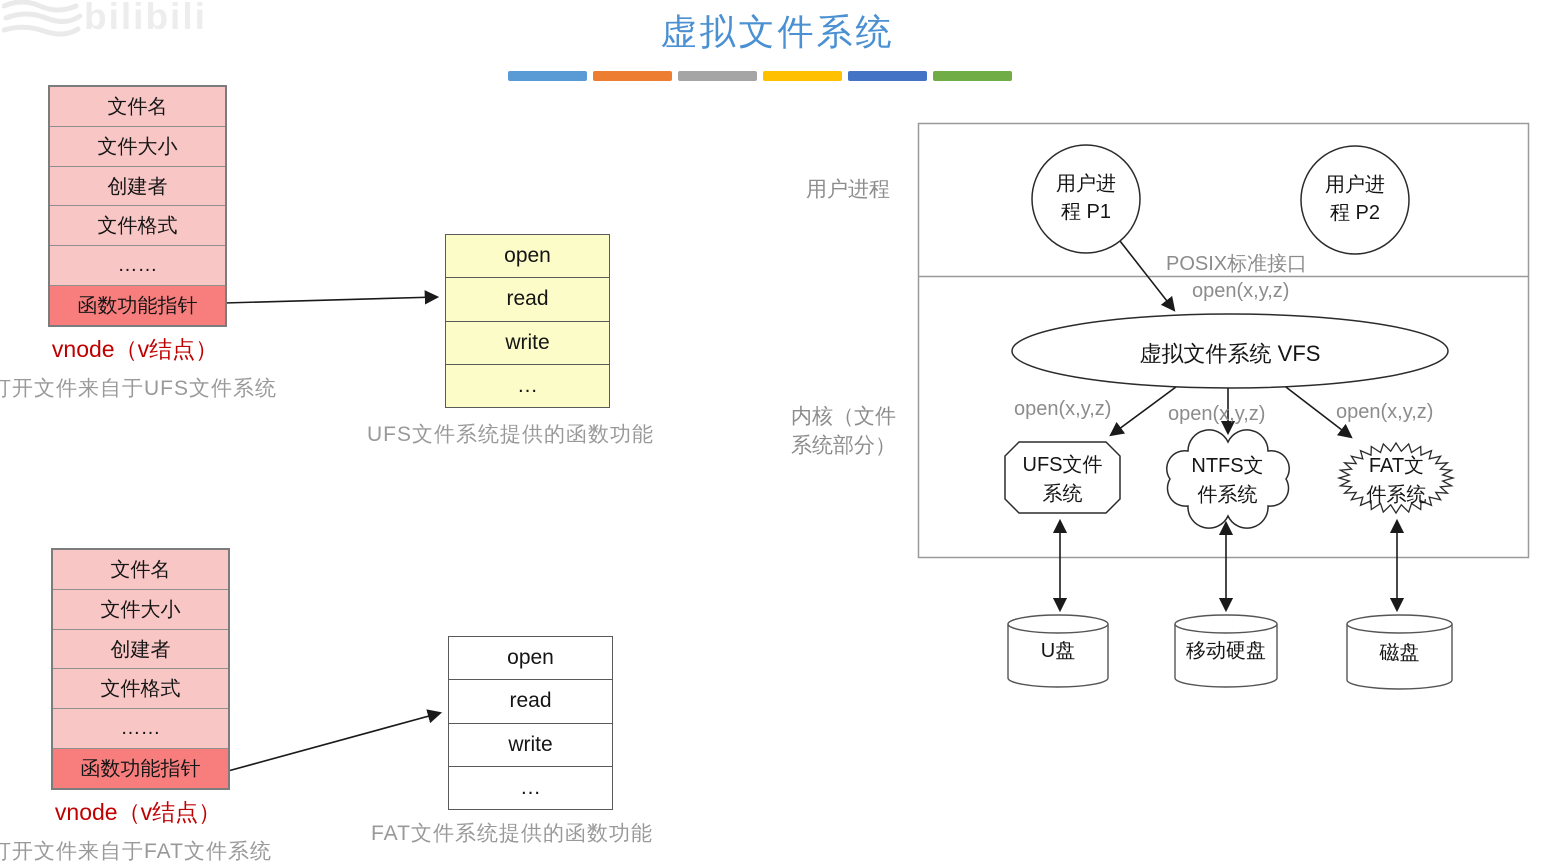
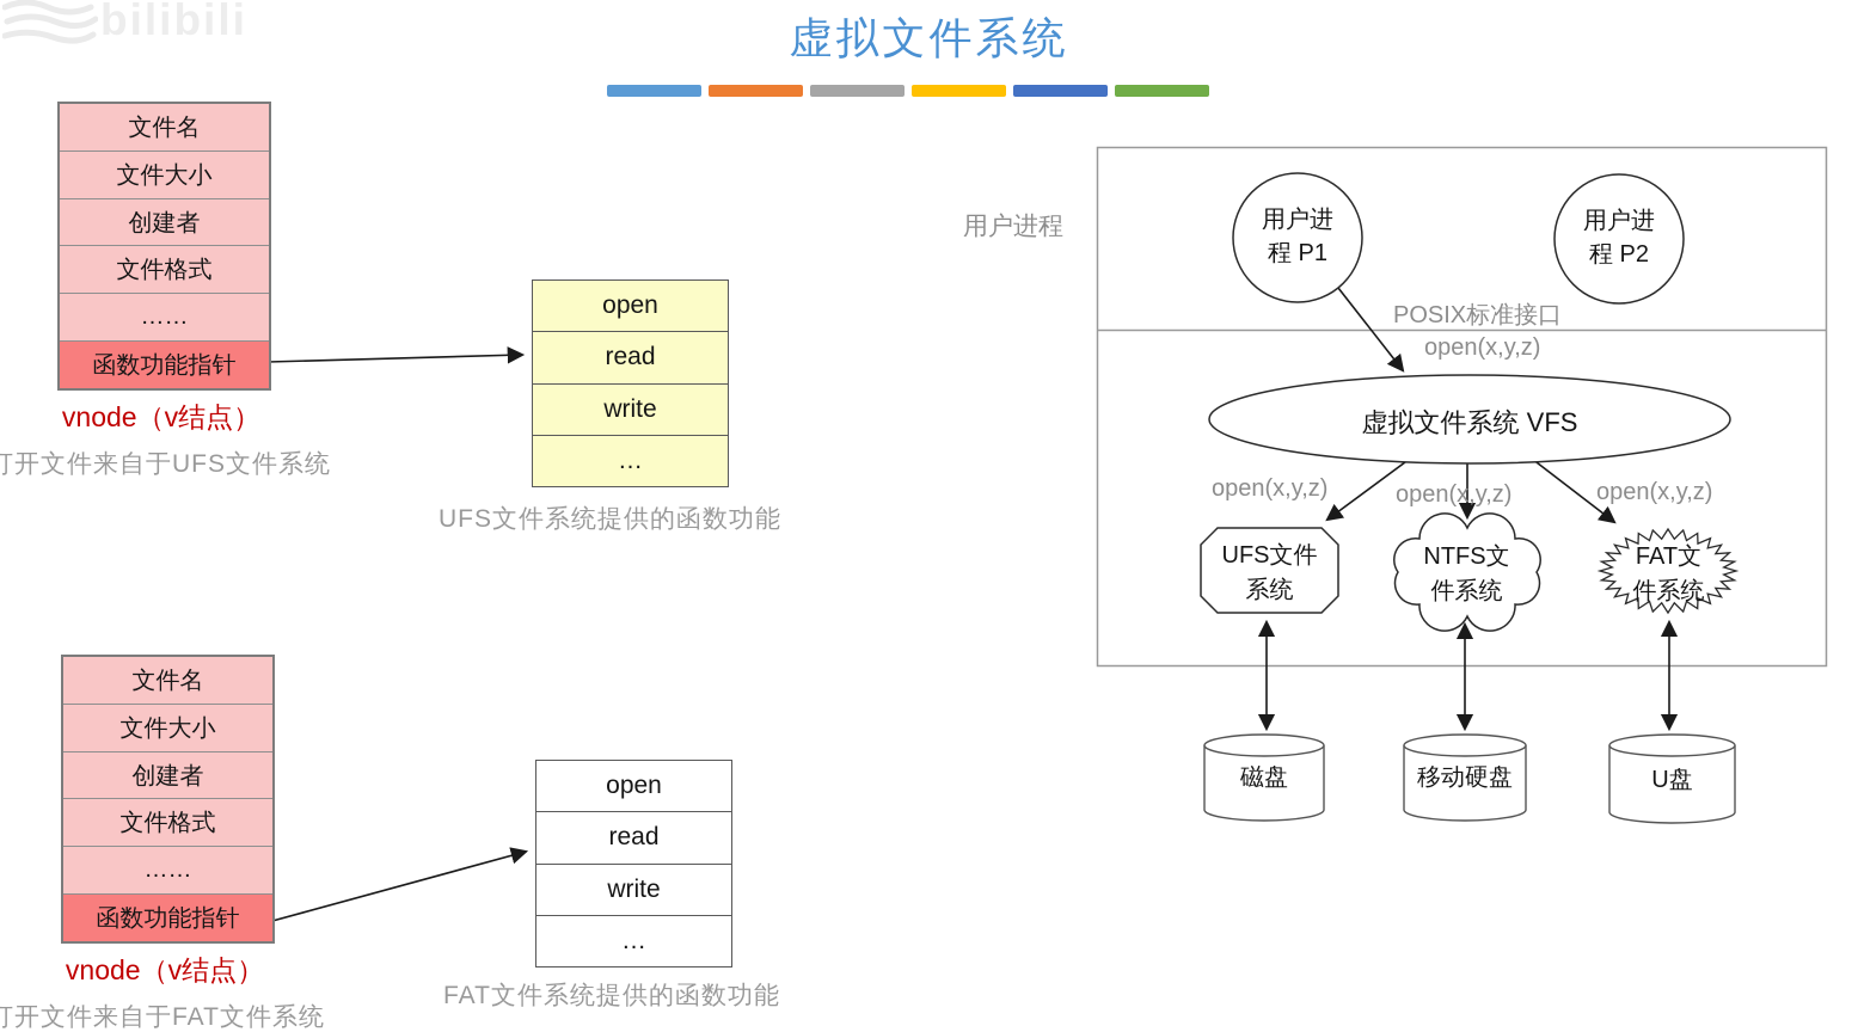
  虚拟文件系统
  文件名
  文件大小
  创建者
  文件格式
  ……
  函数功能指针
  vnode（v结点）
  打开文件来自于UFS文件系统
  open
  read
  write
  …
  UFS文件系统提供的函数功能
  文件名
  文件大小
  创建者
  文件格式
  ……
  函数功能指针
  vnode（v结点）
  打开文件来自于FAT文件系统
  open
  read
  write
  …
  FAT文件系统提供的函数功能
  用户进程
- 内核（文件
- 系统部分）
  用户进
  程 P1
  用户进
  程 P2
  POSIX标准接口
  open(x,y,z)
  open(x,y,z)
  open(x,y,z)
  open(x,y,z)
  虚拟文件系统 VFS
  UFS文件
  系统
  NTFS文
  件系统
  FAT文
  件系统
- U盘
+ 磁盘
  移动硬盘
- 磁盘
+ U盘
